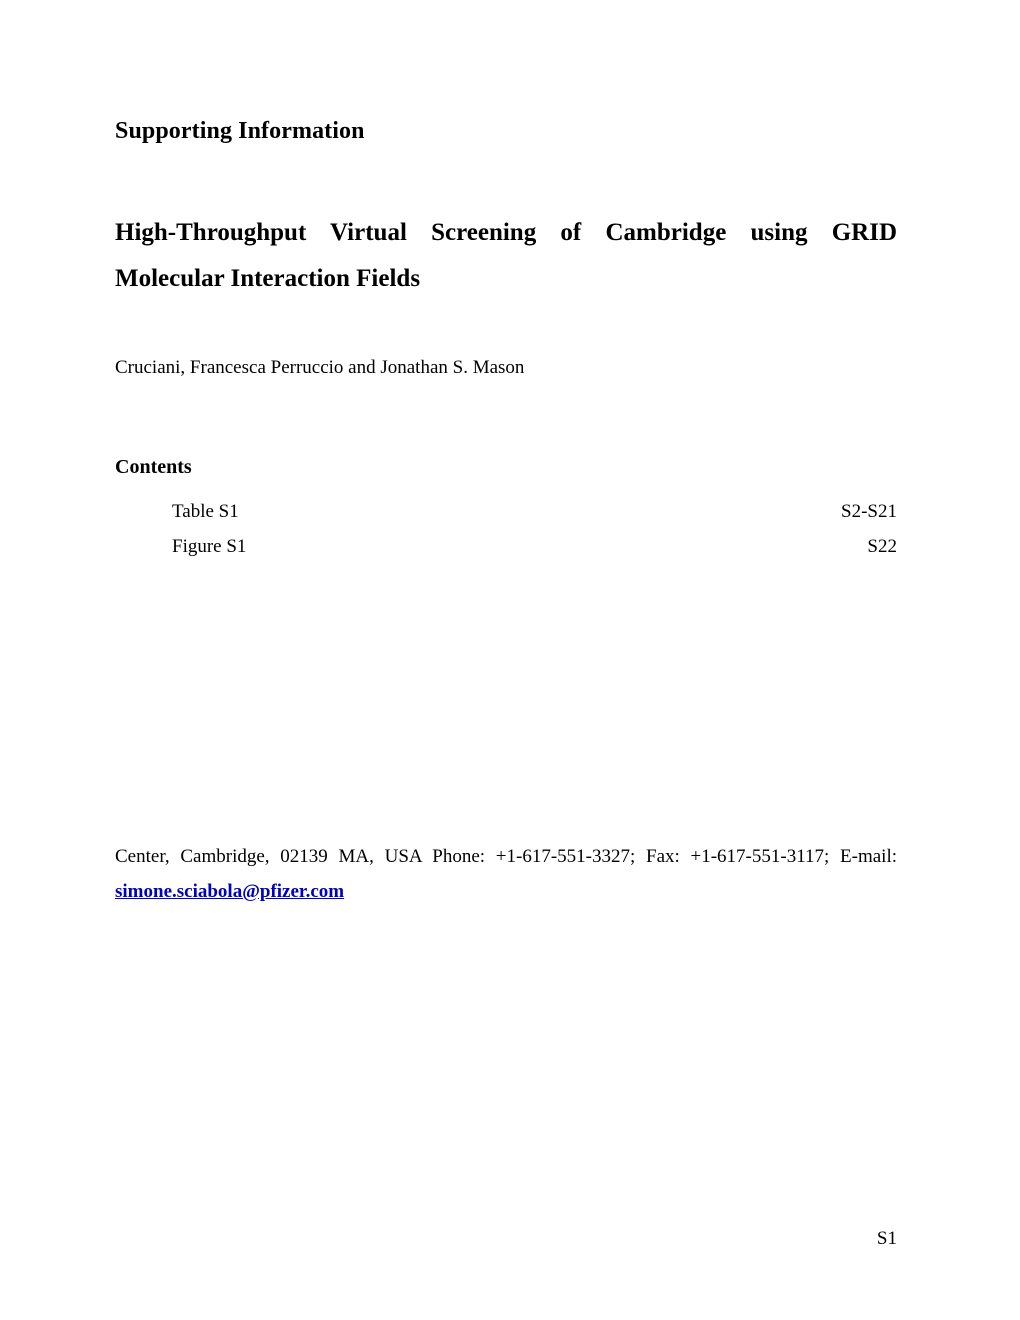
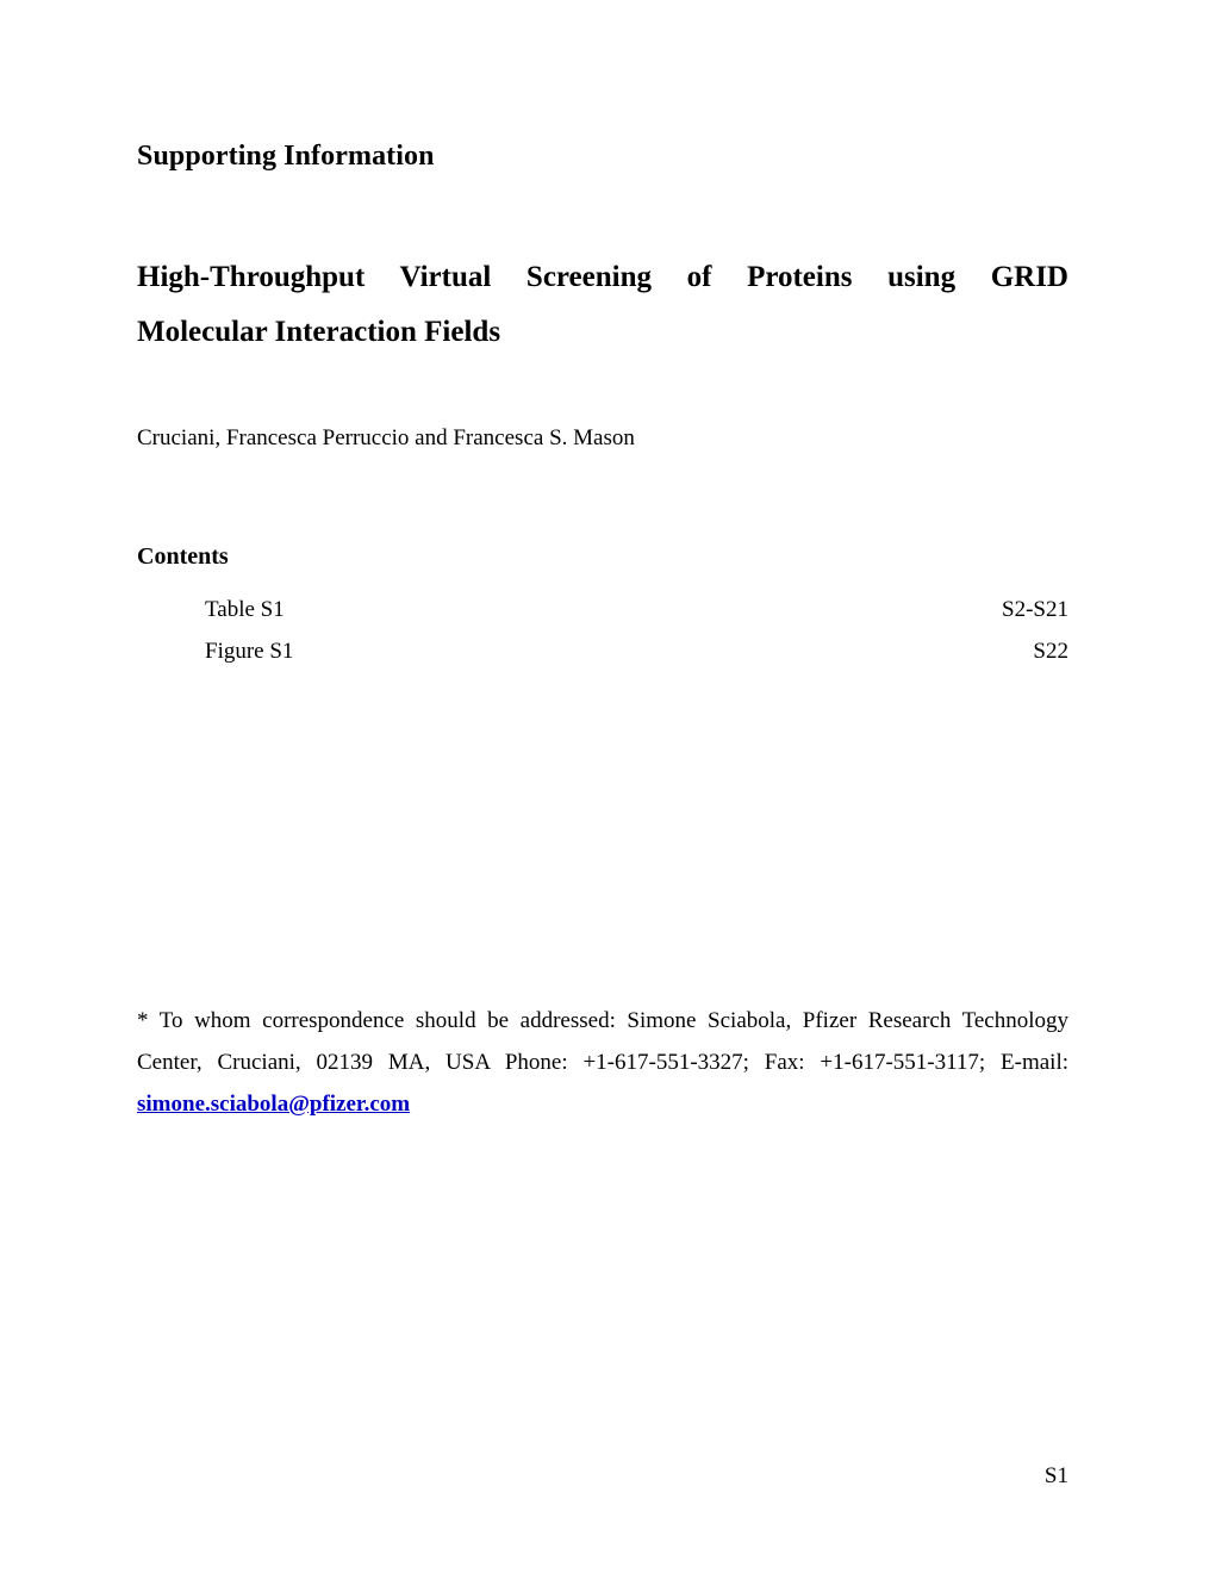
  Supporting Information
- High-Throughput Virtual Screening of Cambridge using GRID
+ High-Throughput Virtual Screening of Proteins using GRID
  Molecular Interaction Fields
- Cruciani, Francesca Perruccio and Jonathan S. Mason
+ Cruciani, Francesca Perruccio and Francesca S. Mason
  Contents
  Table S1
  S2-S21
  Figure S1
  S22
+ * To whom correspondence should be addressed: Simone Sciabola, Pfizer Research Technology
- Center, Cambridge, 02139 MA, USA Phone: +1-617-551-3327; Fax: +1-617-551-3117; E-mail:
+ Center, Cruciani, 02139 MA, USA Phone: +1-617-551-3327; Fax: +1-617-551-3117; E-mail:
  simone.sciabola@pfizer.com
  S1
